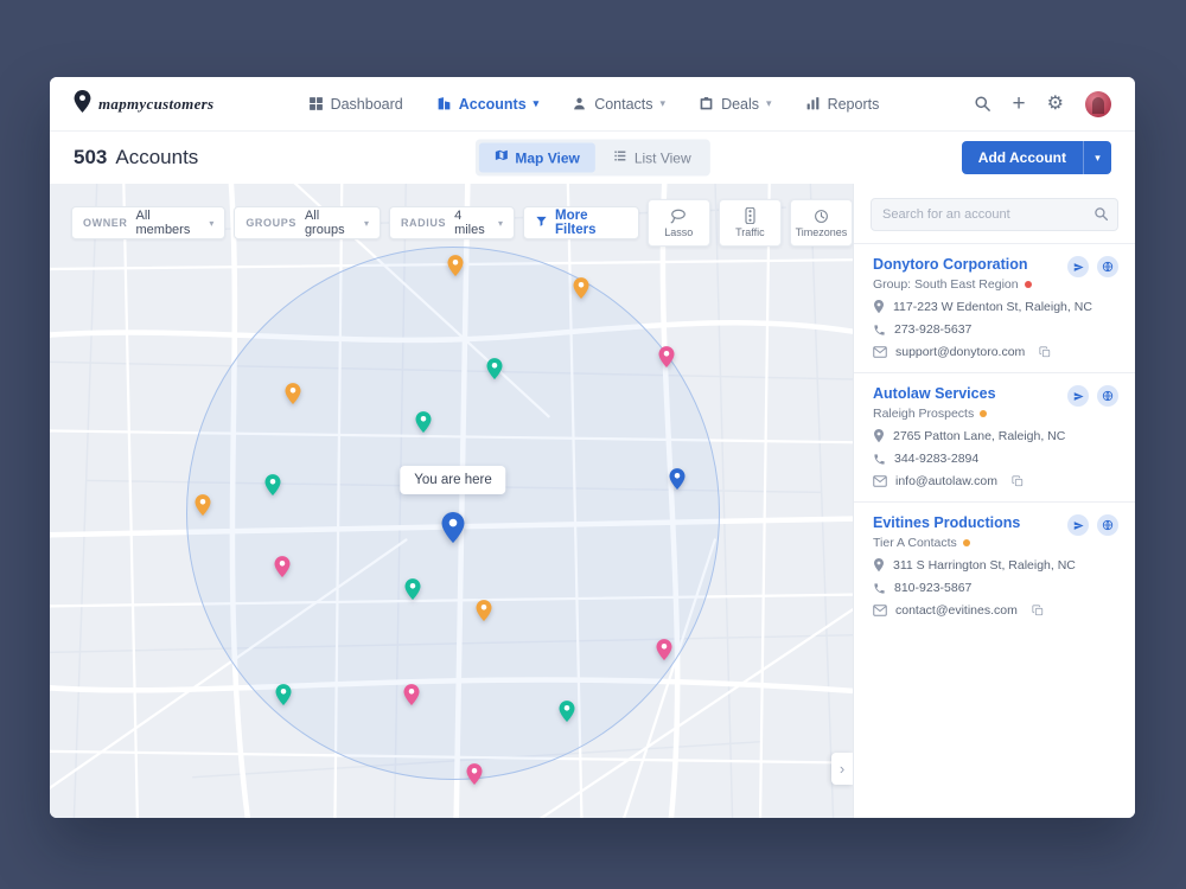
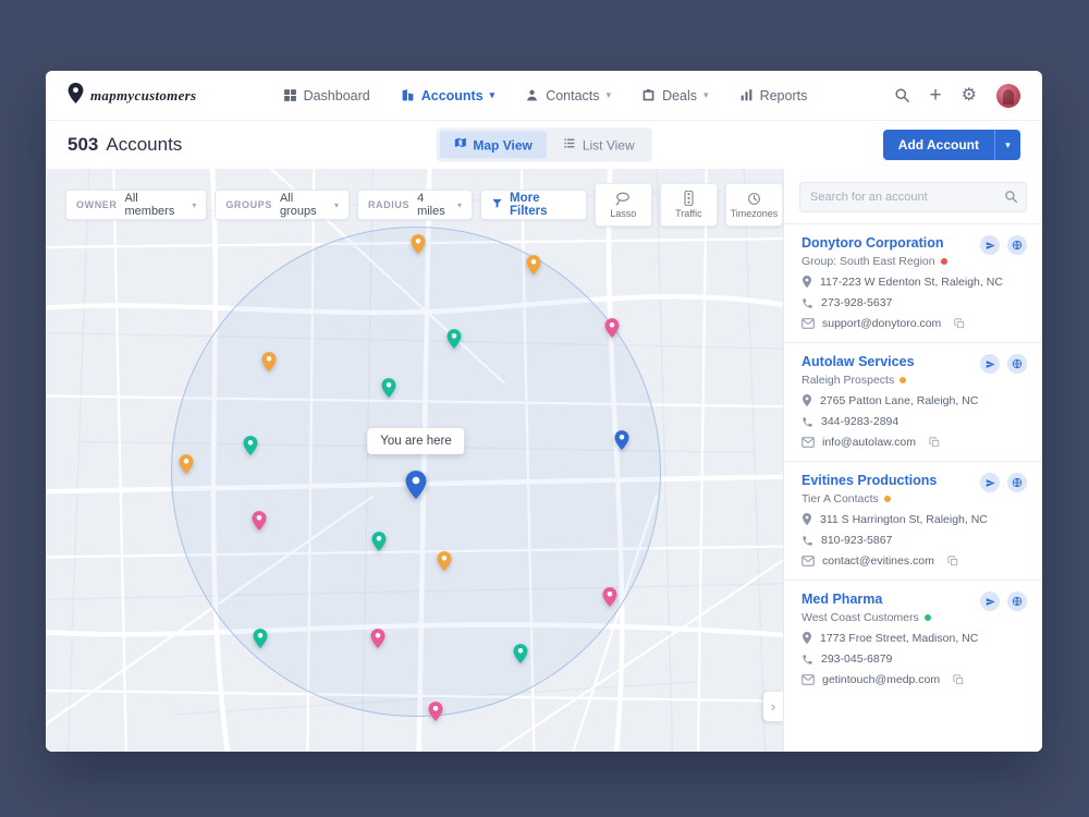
  mapmycustomers
  Dashboard
  Accounts
  ▾
  Contacts
  ▾
  Deals
  ▾
  Reports
  +
  ⚙
  503
  Accounts
  Map View
  List View
  Add Account
  ▾
  You are here
  OWNER
  All members
  ▾
  GROUPS
  All groups
  ▾
  RADIUS
  4 miles
  ▾
  More Filters
  Lasso
  Traffic
  Timezones
  ›
  Search for an account
  Donytoro Corporation
  Group: South East Region
  117-223 W Edenton St, Raleigh, NC
  273-928-5637
  support@donytoro.com
  Autolaw Services
  Raleigh Prospects
  2765 Patton Lane, Raleigh, NC
  344-9283-2894
  info@autolaw.com
  Evitines Productions
  Tier A Contacts
  311 S Harrington St, Raleigh, NC
  810-923-5867
  contact@evitines.com
+ Med Pharma
+ West Coast Customers
+ 1773 Froe Street, Madison, NC
+ 293-045-6879
+ getintouch@medp.com
